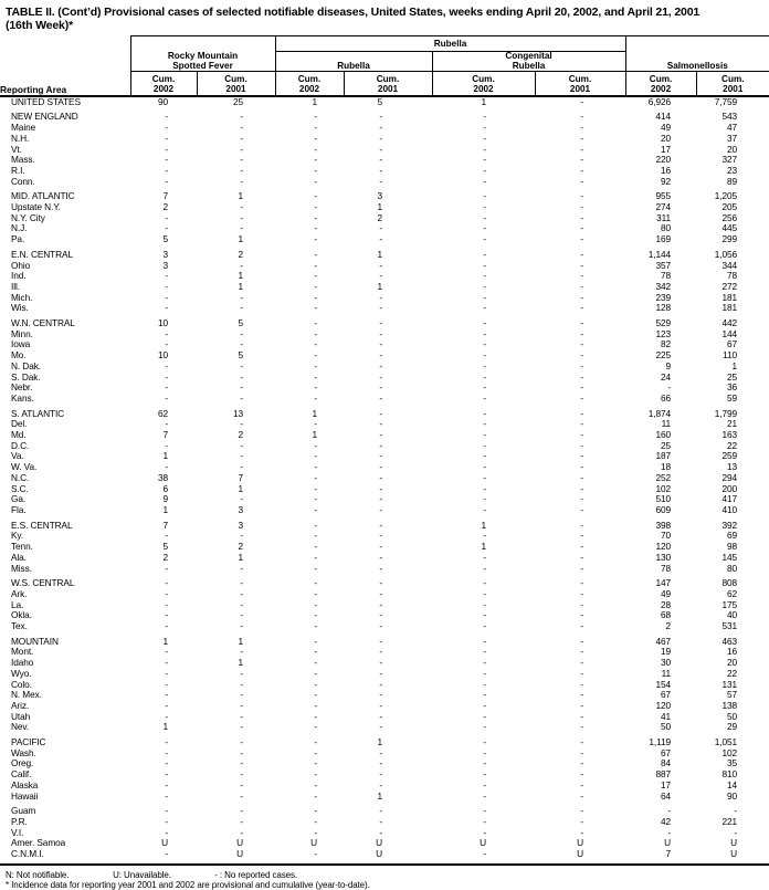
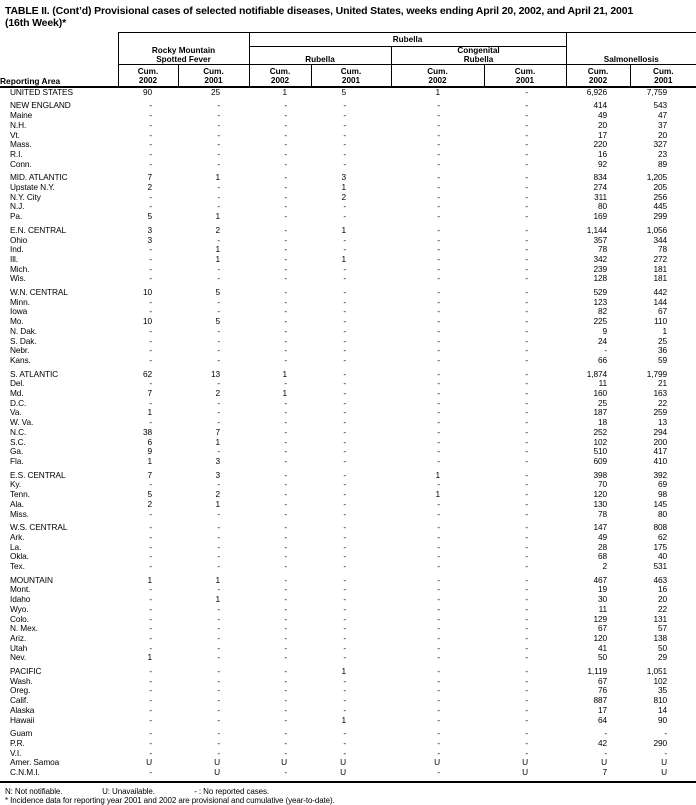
  TABLE II. (Cont’d) Provisional cases of selected notifiable diseases, United States, weeks ending April 20, 2002, and April 21, 2001
  (16th Week)*
  		Rubella
  	Rocky Mountain Spotted Fever	Rubella	Congenital Rubella	Salmonellosis
  Reporting Area	Cum. 2002	Cum. 2001	Cum. 2002	Cum. 2001	Cum. 2002	Cum. 2001	Cum. 2002	Cum. 2001
  UNITED STATES	90	25	1	5	1	-	6,926	7,759
  NEW ENGLAND	-	-	-	-	-	-	414	543
  Maine	-	-	-	-	-	-	49	47
  N.H.	-	-	-	-	-	-	20	37
  Vt.	-	-	-	-	-	-	17	20
  Mass.	-	-	-	-	-	-	220	327
  R.I.	-	-	-	-	-	-	16	23
  Conn.	-	-	-	-	-	-	92	89
- MID. ATLANTIC	7	1	-	3	-	-	955	1,205
+ MID. ATLANTIC	7	1	-	3	-	-	834	1,205
  Upstate N.Y.	2	-	-	1	-	-	274	205
  N.Y. City	-	-	-	2	-	-	311	256
  N.J.	-	-	-	-	-	-	80	445
  Pa.	5	1	-	-	-	-	169	299
  E.N. CENTRAL	3	2	-	1	-	-	1,144	1,056
  Ohio	3	-	-	-	-	-	357	344
  Ind.	-	1	-	-	-	-	78	78
  Ill.	-	1	-	1	-	-	342	272
  Mich.	-	-	-	-	-	-	239	181
  Wis.	-	-	-	-	-	-	128	181
  W.N. CENTRAL	10	5	-	-	-	-	529	442
  Minn.	-	-	-	-	-	-	123	144
  Iowa	-	-	-	-	-	-	82	67
  Mo.	10	5	-	-	-	-	225	110
  N. Dak.	-	-	-	-	-	-	9	1
  S. Dak.	-	-	-	-	-	-	24	25
  Nebr.	-	-	-	-	-	-	-	36
  Kans.	-	-	-	-	-	-	66	59
  S. ATLANTIC	62	13	1	-	-	-	1,874	1,799
  Del.	-	-	-	-	-	-	11	21
  Md.	7	2	1	-	-	-	160	163
  D.C.	-	-	-	-	-	-	25	22
  Va.	1	-	-	-	-	-	187	259
  W. Va.	-	-	-	-	-	-	18	13
  N.C.	38	7	-	-	-	-	252	294
  S.C.	6	1	-	-	-	-	102	200
  Ga.	9	-	-	-	-	-	510	417
  Fla.	1	3	-	-	-	-	609	410
  E.S. CENTRAL	7	3	-	-	1	-	398	392
  Ky.	-	-	-	-	-	-	70	69
  Tenn.	5	2	-	-	1	-	120	98
  Ala.	2	1	-	-	-	-	130	145
  Miss.	-	-	-	-	-	-	78	80
  W.S. CENTRAL	-	-	-	-	-	-	147	808
  Ark.	-	-	-	-	-	-	49	62
  La.	-	-	-	-	-	-	28	175
  Okla.	-	-	-	-	-	-	68	40
  Tex.	-	-	-	-	-	-	2	531
  MOUNTAIN	1	1	-	-	-	-	467	463
  Mont.	-	-	-	-	-	-	19	16
  Idaho	-	1	-	-	-	-	30	20
  Wyo.	-	-	-	-	-	-	11	22
- Colo.	-	-	-	-	-	-	154	131
+ Colo.	-	-	-	-	-	-	129	131
  N. Mex.	-	-	-	-	-	-	67	57
  Ariz.	-	-	-	-	-	-	120	138
  Utah	-	-	-	-	-	-	41	50
  Nev.	1	-	-	-	-	-	50	29
  PACIFIC	-	-	-	1	-	-	1,119	1,051
  Wash.	-	-	-	-	-	-	67	102
- Oreg.	-	-	-	-	-	-	84	35
+ Oreg.	-	-	-	-	-	-	76	35
  Calif.	-	-	-	-	-	-	887	810
  Alaska	-	-	-	-	-	-	17	14
  Hawaii	-	-	-	1	-	-	64	90
  Guam	-	-	-	-	-	-	-	-
- P.R.	-	-	-	-	-	-	42	221
+ P.R.	-	-	-	-	-	-	42	290
  V.I.	-	-	-	-	-	-	-	-
  Amer. Samoa	U	U	U	U	U	U	U	U
  C.N.M.I.	-	U	-	U	-	U	7	U
  N: Not notifiable. U: Unavailable. - : No reported cases.
  * Incidence data for reporting year 2001 and 2002 are provisional and cumulative (year-to-date).
